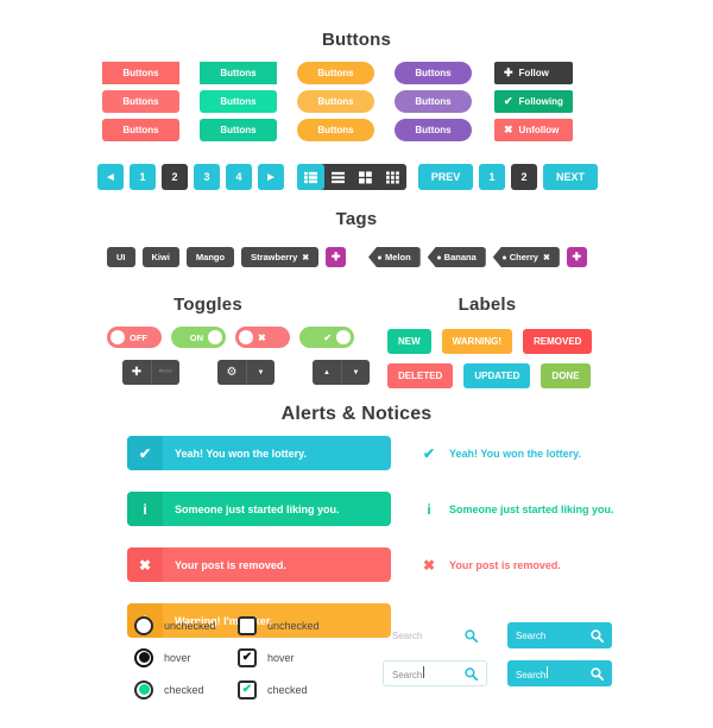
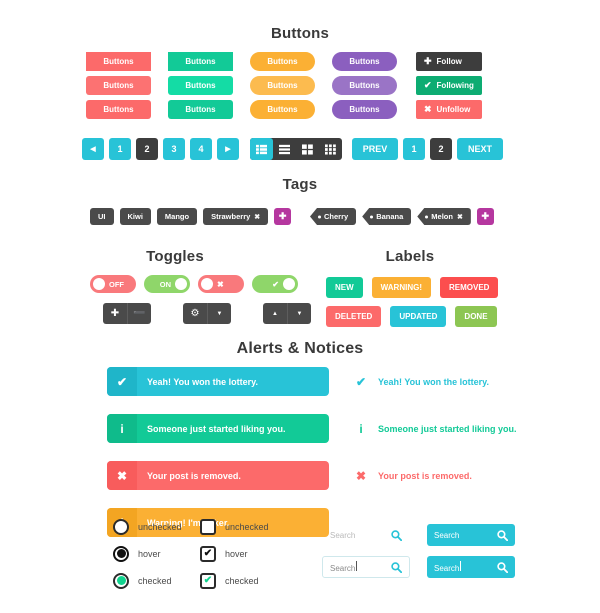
  Buttons
  Buttons
  Buttons
  Buttons
  Buttons
  Buttons
  Buttons
  Buttons
  Buttons
  Buttons
  Buttons
  Buttons
  Buttons
  ✚
  Follow
  ✔
  Following
  ✖
  Unfollow
  1
  2
  3
  4
  PREV
  1
  2
  NEXT
  Tags
  UI
  Kiwi
  Mango
  Strawberry
  ✚
- Melon
+ Cherry
  Banana
- Cherry
+ Melon
  ✚
  Toggles
  OFF
  ON
  ✖
  ✔
  ✚
  ➖
  ⚙
  Labels
  NEW
  WARNING!
  REMOVED
  DELETED
  UPDATED
  DONE
  Alerts & Notices
  ✔
  Yeah! You won the lottery.
  і
  Someone just started liking you.
  ✖
  Your post is removed.
  Warning! I'mker.
  ✔
  Yeah! You won the lottery.
  і
  Someone just started liking you.
  ✖
  Your post is removed.
  unchecked
  hover
  checked
  unchecked
  ✔
  hover
  ✔
  checked
  Search
  Search
  Search
  Search
